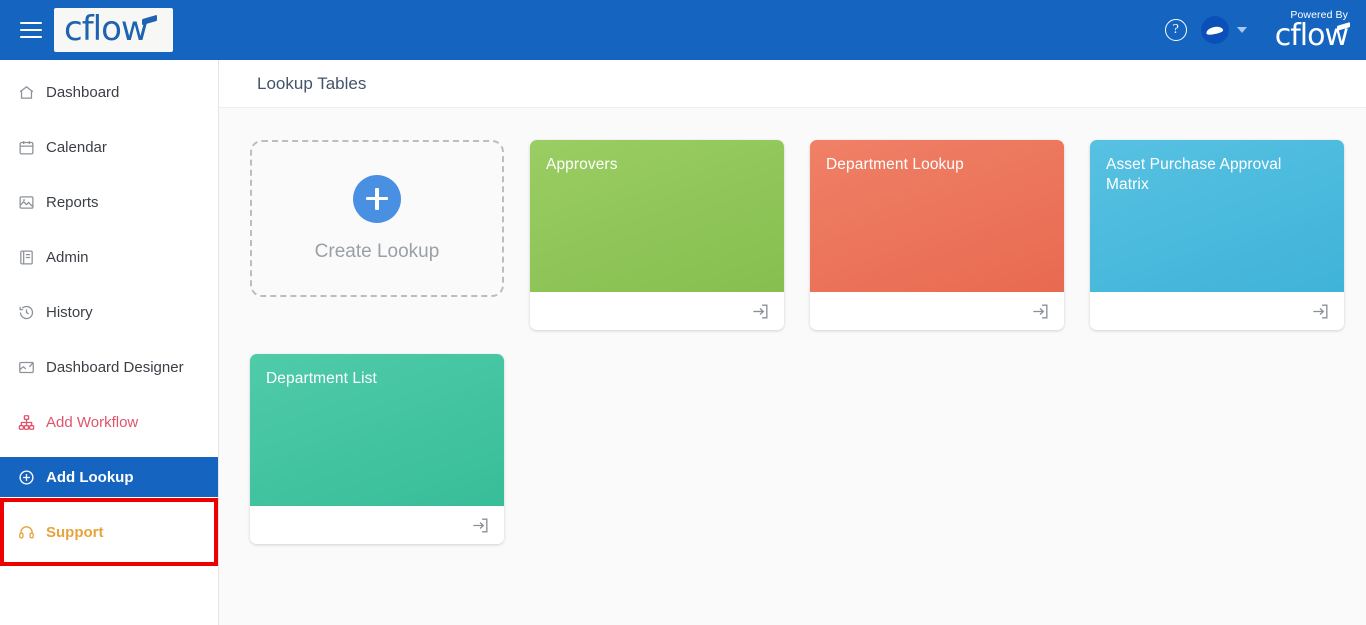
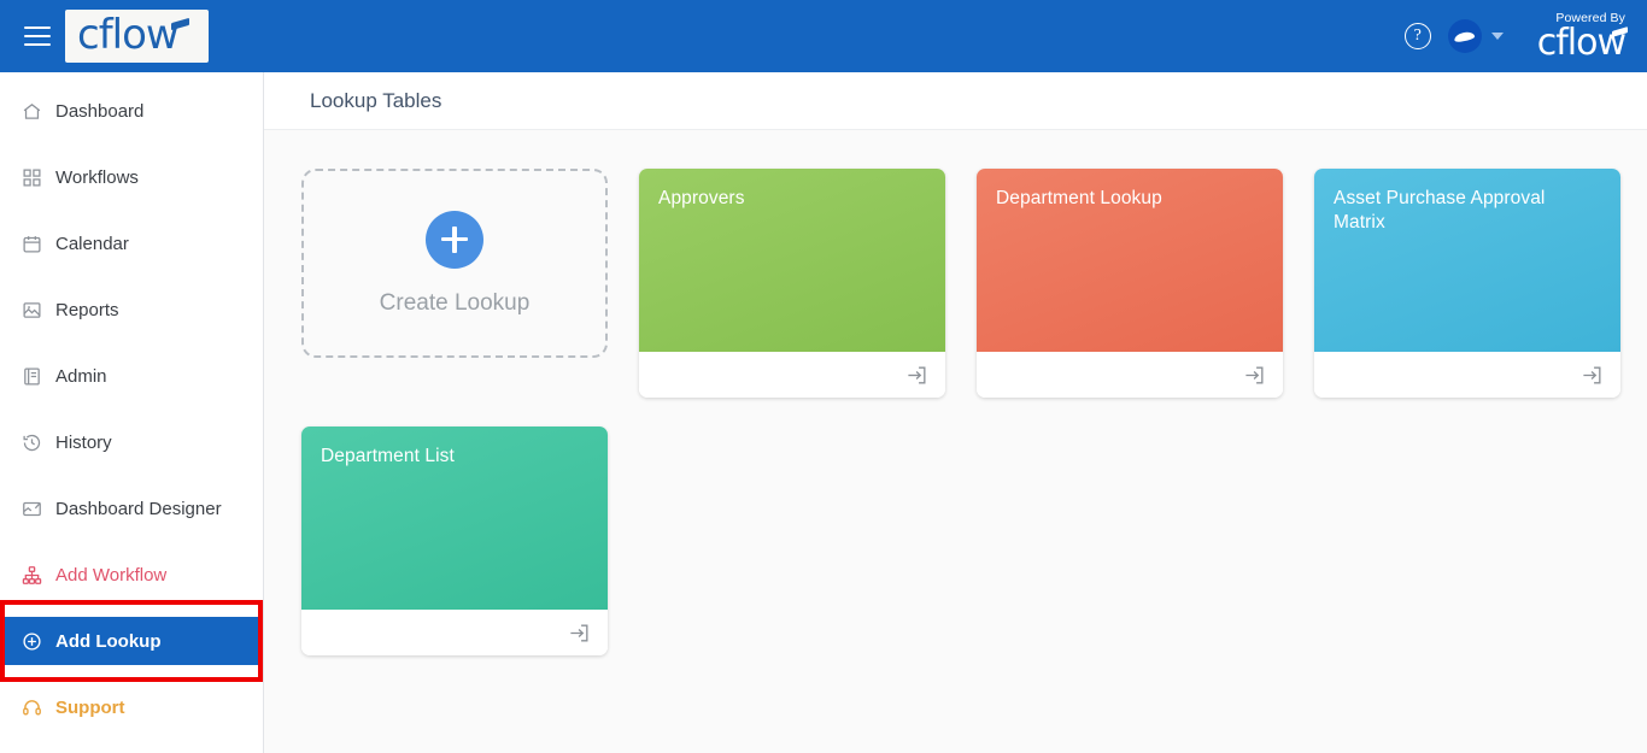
  cflow
  ?
  Powered By
  cflow
  Dashboard
+ Workflows
  Calendar
  Reports
  Admin
  History
  Dashboard Designer
  Add Workflow
  Add Lookup
  Support
  Lookup Tables
  Create Lookup
  Approvers
  Department Lookup
  Asset Purchase Approval Matrix
  Department List
